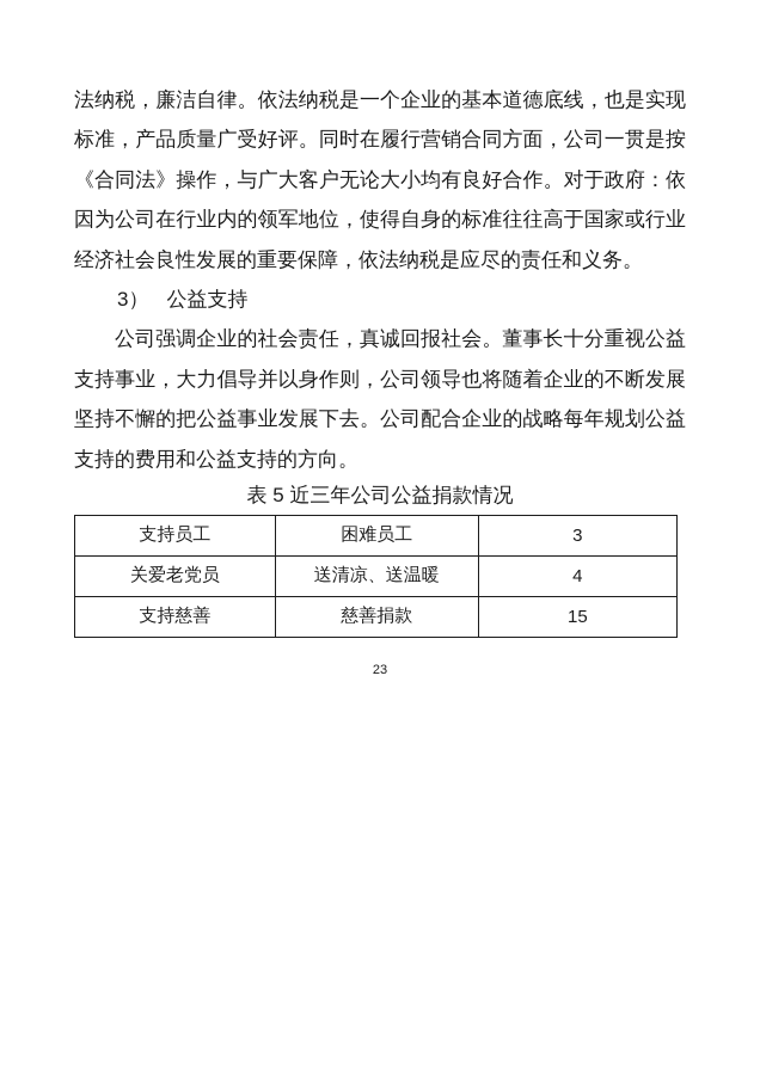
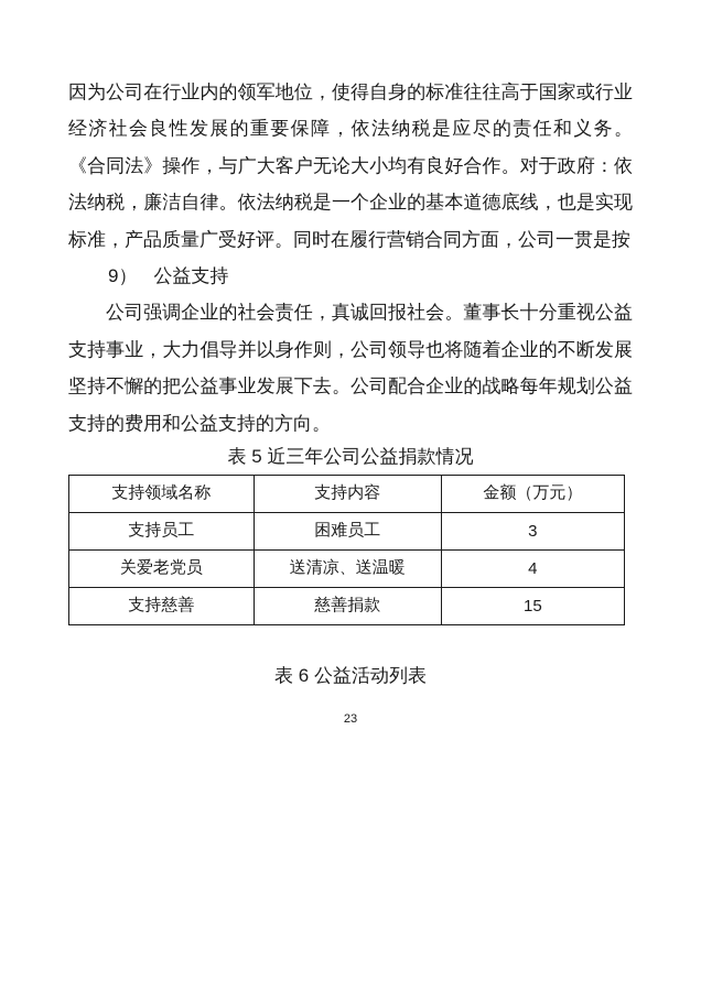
- 法纳税，廉洁自律。依法纳税是一个企业的基本道德底线，也是实现
+ 因为公司在行业内的领军地位，使得自身的标准往往高于国家或行业
- 标准，产品质量广受好评。同时在履行营销合同方面，公司一贯是按
+ 经济社会良性发展的重要保障，依法纳税是应尽的责任和义务。
  《合同法》操作，与广大客户无论大小均有良好合作。对于政府：依
- 因为公司在行业内的领军地位，使得自身的标准往往高于国家或行业
+ 法纳税，廉洁自律。依法纳税是一个企业的基本道德底线，也是实现
- 经济社会良性发展的重要保障，依法纳税是应尽的责任和义务。
+ 标准，产品质量广受好评。同时在履行营销合同方面，公司一贯是按
- 3） 公益支持
+ 9） 公益支持
  公司强调企业的社会责任，真诚回报社会。董事长十分重视公益
  支持事业，大力倡导并以身作则，公司领导也将随着企业的不断发展
  坚持不懈的把公益事业发展下去。公司配合企业的战略每年规划公益
  支持的费用和公益支持的方向。
  表 5 近三年公司公益捐款情况
+ 支持领域名称	支持内容	金额（万元）
  支持员工	困难员工	3
  关爱老党员	送清凉、送温暖	4
  支持慈善	慈善捐款	15
+ 表 6 公益活动列表
  23
